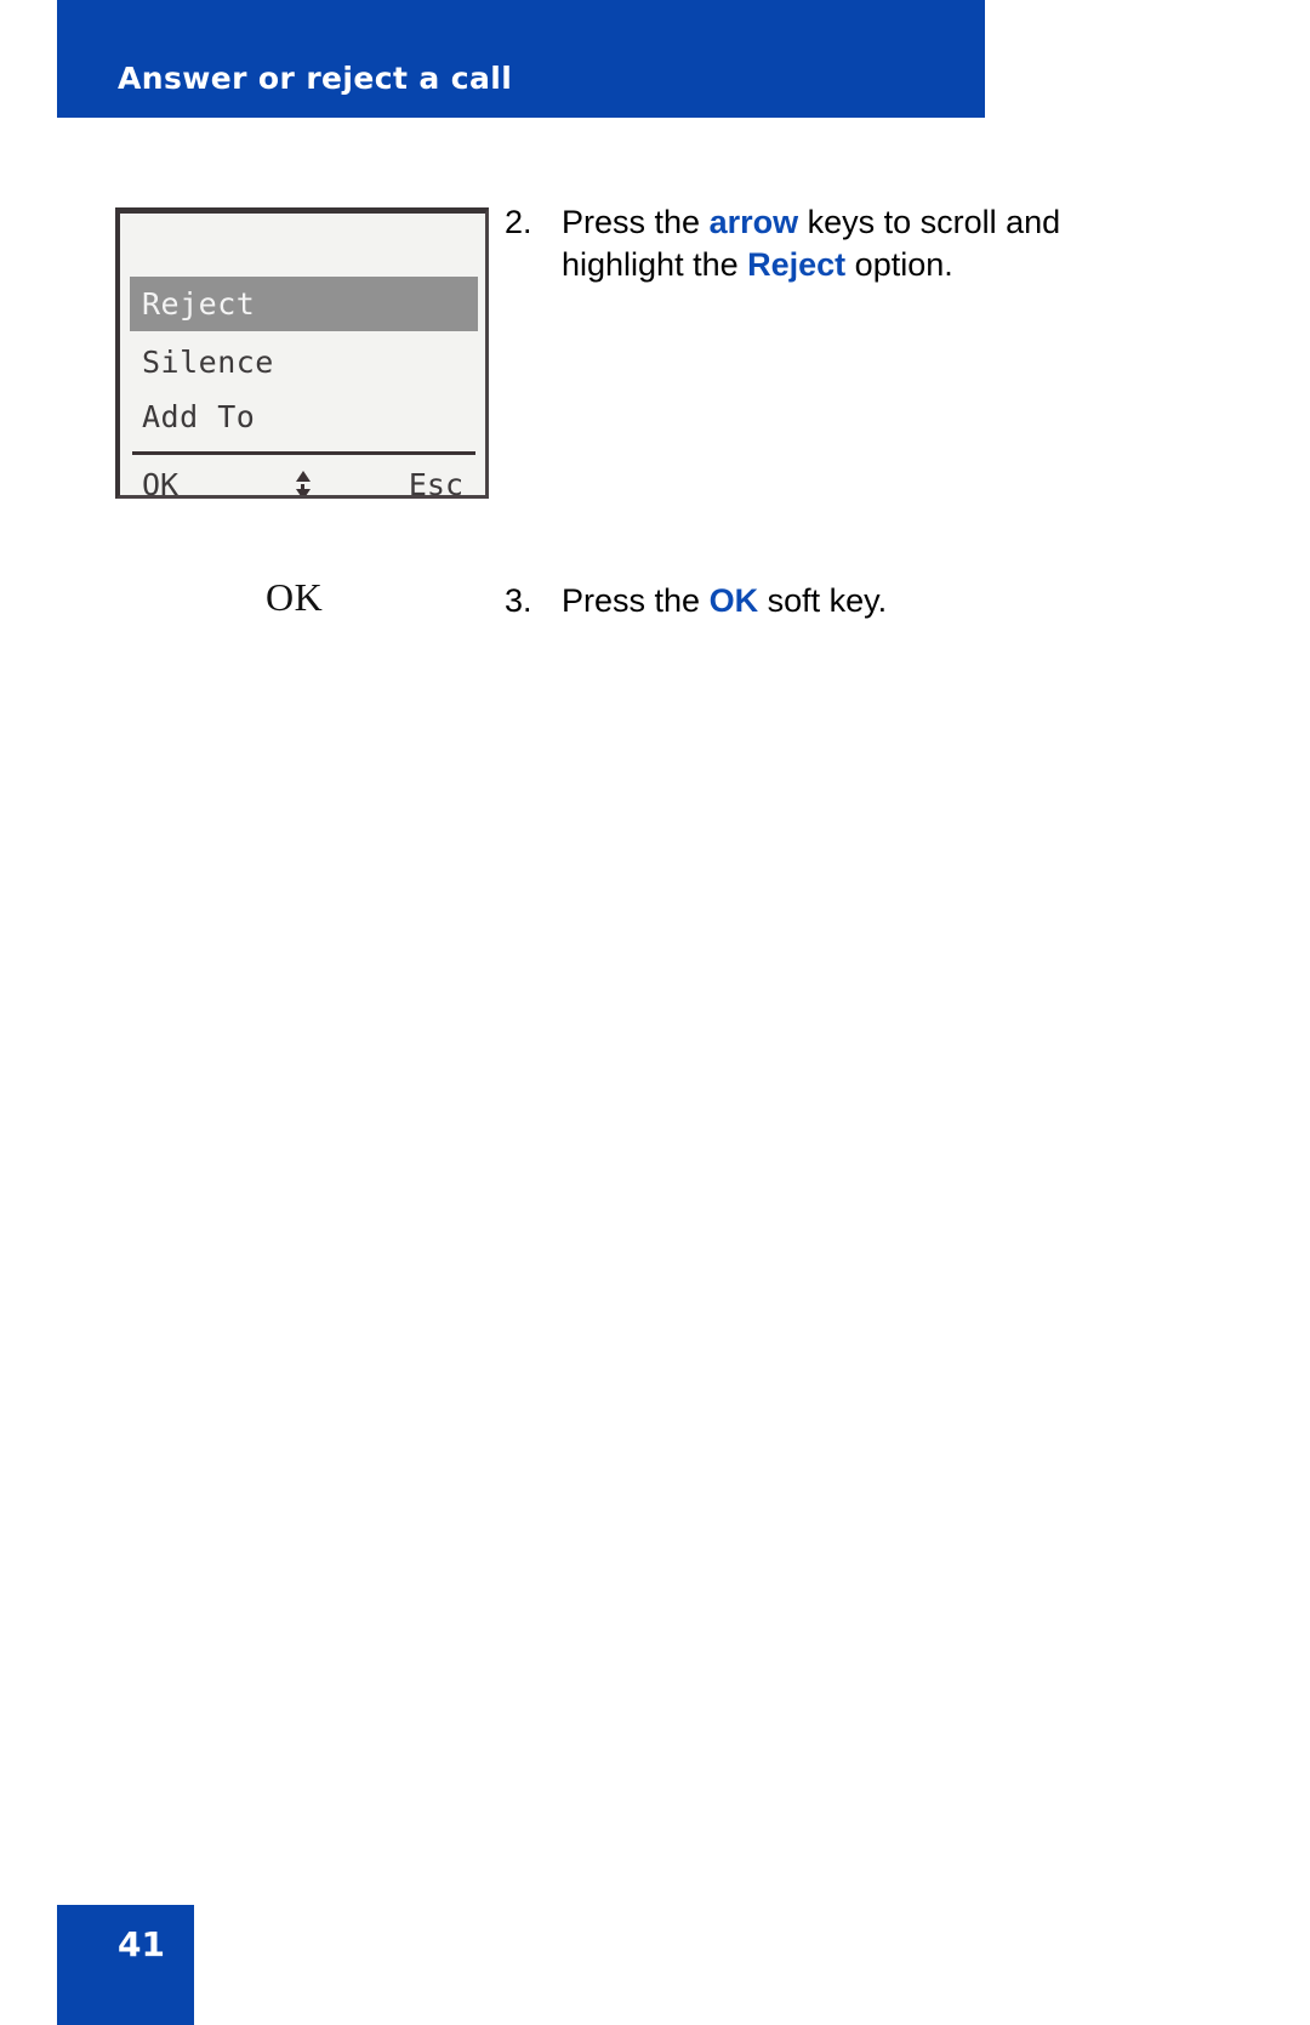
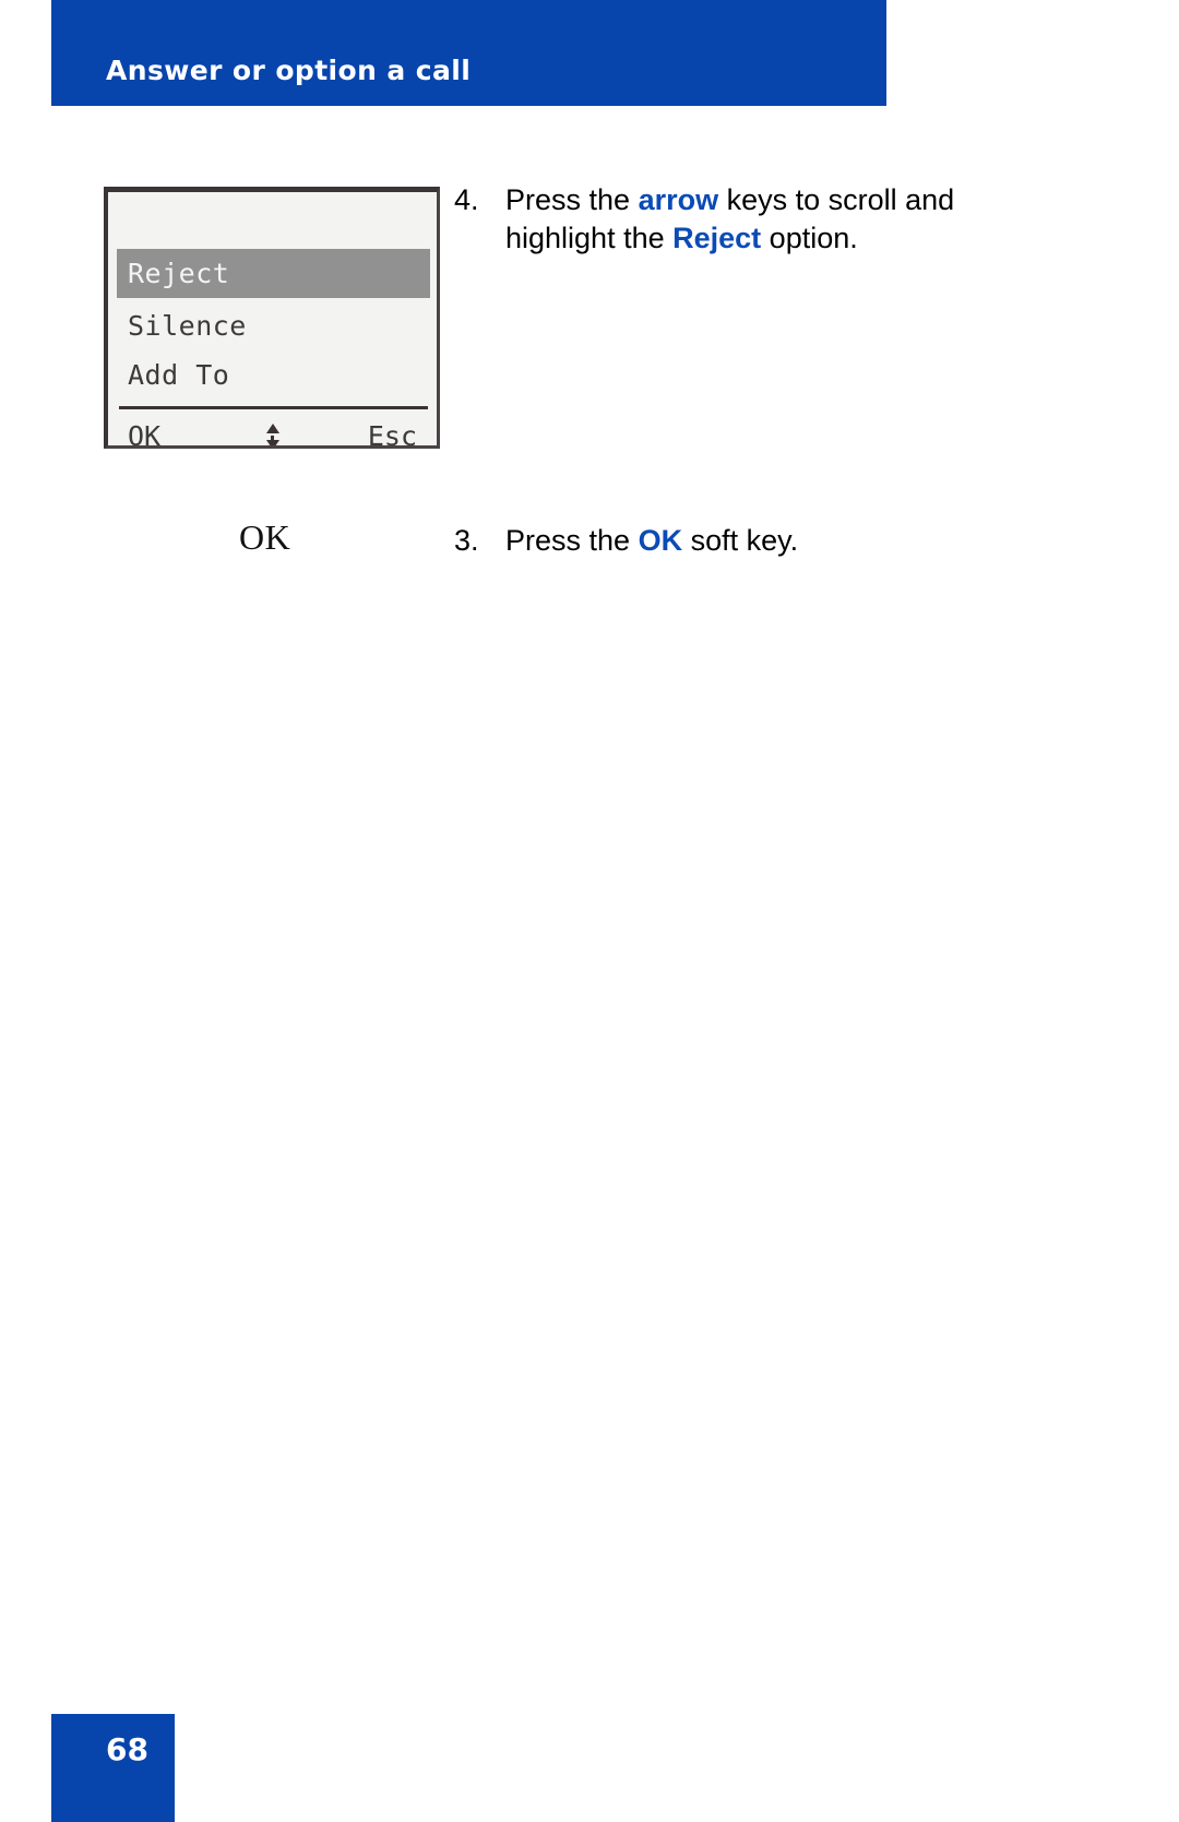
- Answer or reject a call
+ Answer or option a call
  Reject
  Silence
  Add To
  OK
  Esc
- 2.
+ 4.
  Press the arrow keys to scroll and highlight the Reject option.
  OK
  3.
  Press the OK soft key.
- 41
+ 68
